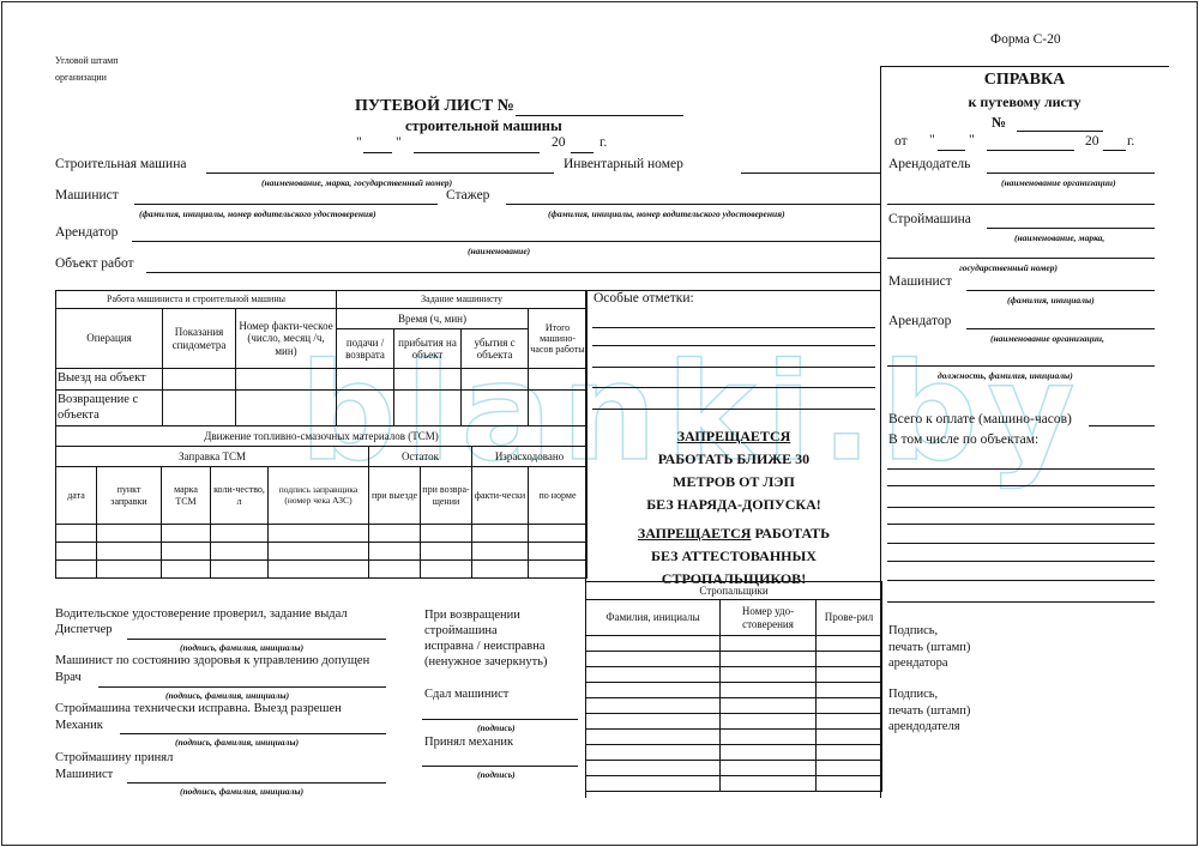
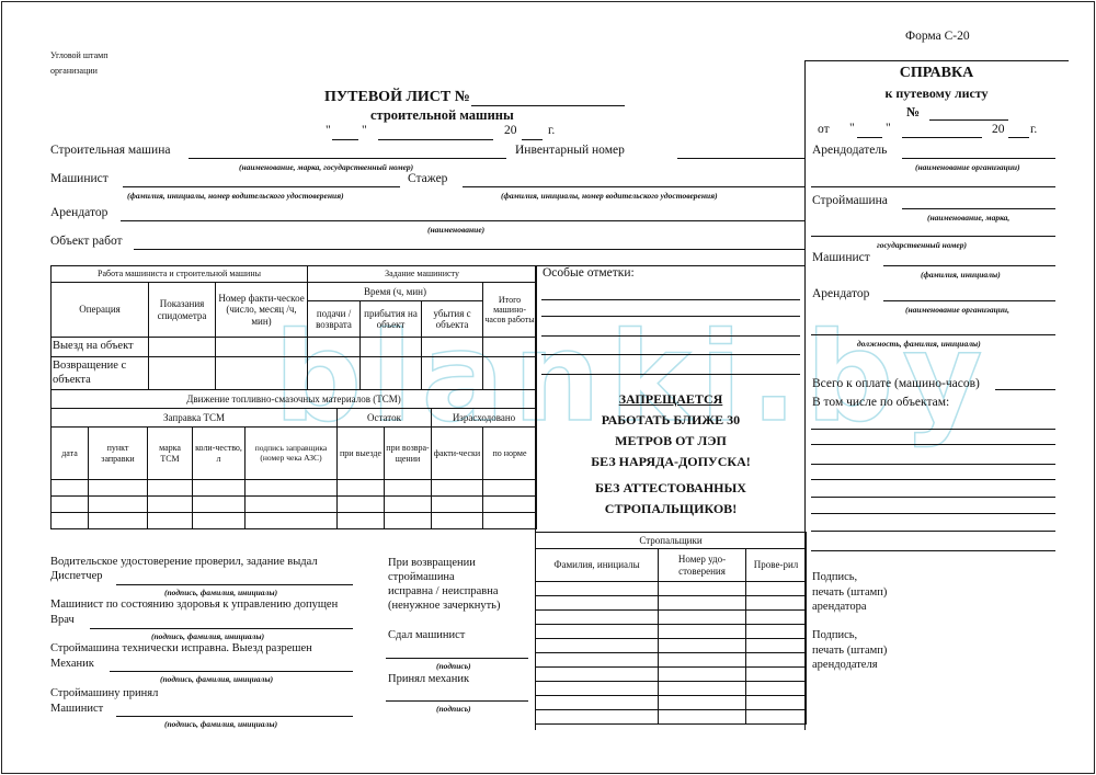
  blanki.by
  Угловой штамп
  организации
  Форма С-20
  ПУТЕВОЙ ЛИСТ №
  строительной машины
  "
  "
  20
  г.
  Строительная машина
  (наименование, марка, государственный номер)
  Инвентарный номер
  Машинист
  (фамилия, инициалы, номер водительского удостоверения)
  Стажер
  (фамилия, инициалы, номер водительского удостоверения)
  Арендатор
  (наименование)
  Объект работ
  Работа машиниста и строительной машины	Задание машинисту
  Операция	Показания спидометра	Номер факти-ческое (число, месяц /ч, мин)	Время (ч, мин)	Итого машино-часов работы
  подачи / возврата	прибытия на объект	убытия с объекта
  Выезд на объект
  Возвращение с объекта
  Движение топливно-смазочных материалов (ТСМ)
  Заправка ТСМ	Остаток	Израсходовано
  дата	пункт заправки	марка ТСМ	коли-чество, л	подпись заправщика (номер чека АЗС)	при выезде	при возвра-щении	факти-чески	по норме
  Особые отметки:
  ЗАПРЕЩАЕТСЯ
  РАБОТАТЬ БЛИЖЕ 30
  МЕТРОВ ОТ ЛЭП
  БЕЗ НАРЯДА-ДОПУСКА!
- ЗАПРЕЩАЕТСЯ РАБОТАТЬ
  БЕЗ АТТЕСТОВАННЫХ
  СТРОПАЛЬЩИКОВ!
  Стропальщики
  Фамилия, инициалы	Номер удо-стоверения	Прове-рил
  Водительское удостоверение проверил, задание выдал
  Диспетчер
  (подпись, фамилия, инициалы)
  Машинист по состоянию здоровья к управлению допущен
  Врач
  (подпись, фамилия, инициалы)
  Строймашина технически исправна. Выезд разрешен
  Механик
  (подпись, фамилия, инициалы)
  Строймашину принял
  Машинист
  (подпись, фамилия, инициалы)
  При возвращении
  строймашина
  исправна / неисправна
  (ненужное зачеркнуть)
  Сдал машинист
  (подпись)
  Принял механик
  (подпись)
  СПРАВКА
  к путевому листу
  №
  от
  "
  "
  20
  г.
  Арендодатель
  (наименование организации)
  Строймашина
  (наименование, марка,
  государственный номер)
  Машинист
  (фамилия, инициалы)
  Арендатор
  (наименование организации,
  должность, фамилия, инициалы)
  Всего к оплате (машино-часов)
  В том числе по объектам:
  Подпись,
  печать (штамп)
  арендатора
  Подпись,
  печать (штамп)
  арендодателя
